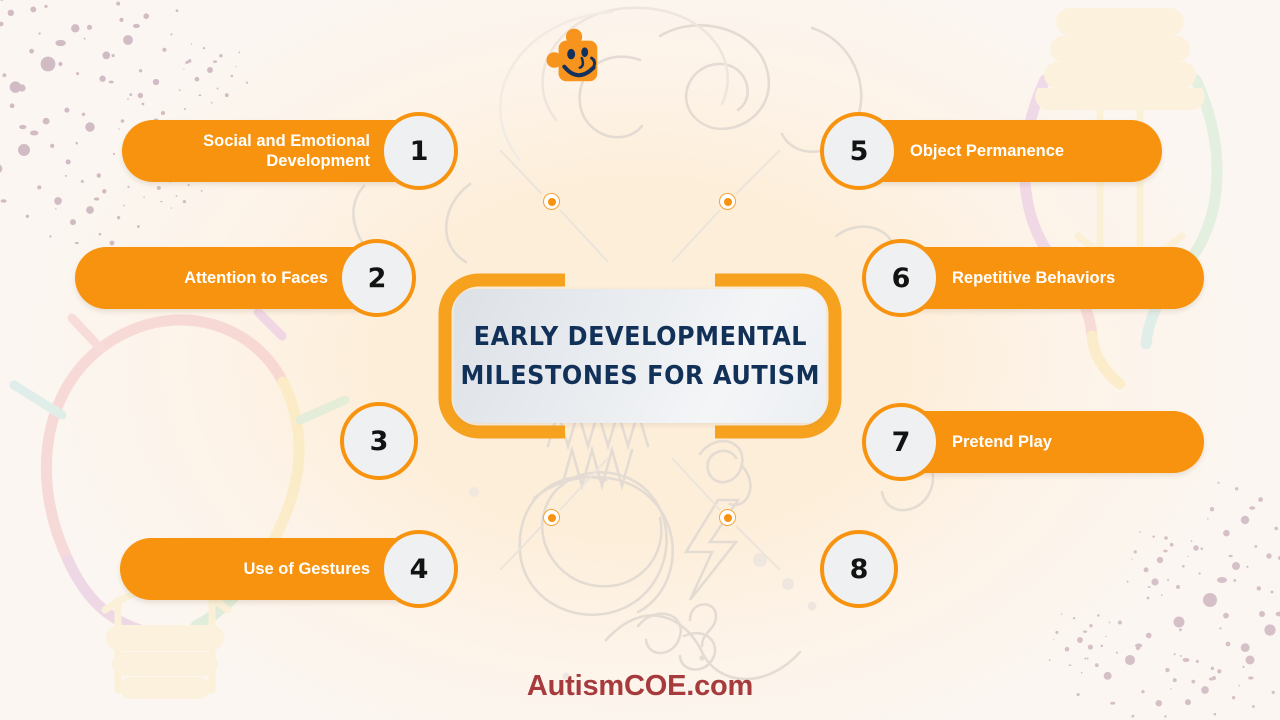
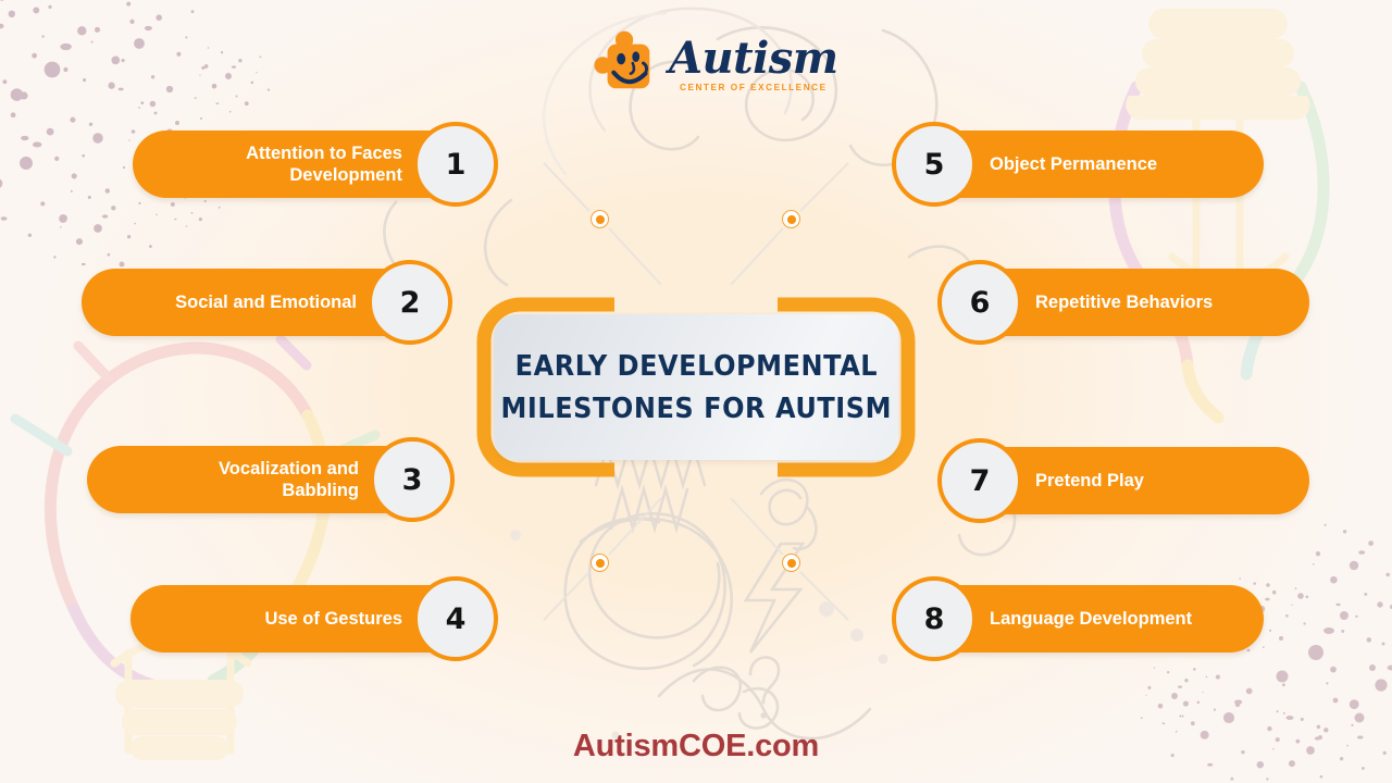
+ Autism
+ CENTER OF EXCELLENCE
  EARLY DEVELOPMENTAL
  MILESTONES FOR AUTISM
- Social and Emotional
+ Attention to Faces
  Development
  1
- Attention to Faces
+ Social and Emotional
  2
+ Vocalization and
+ Babbling
  3
  Use of Gestures
  4
  Object Permanence
  5
  Repetitive Behaviors
  6
  Pretend Play
  7
+ Language Development
  8
  AutismCOE.com
